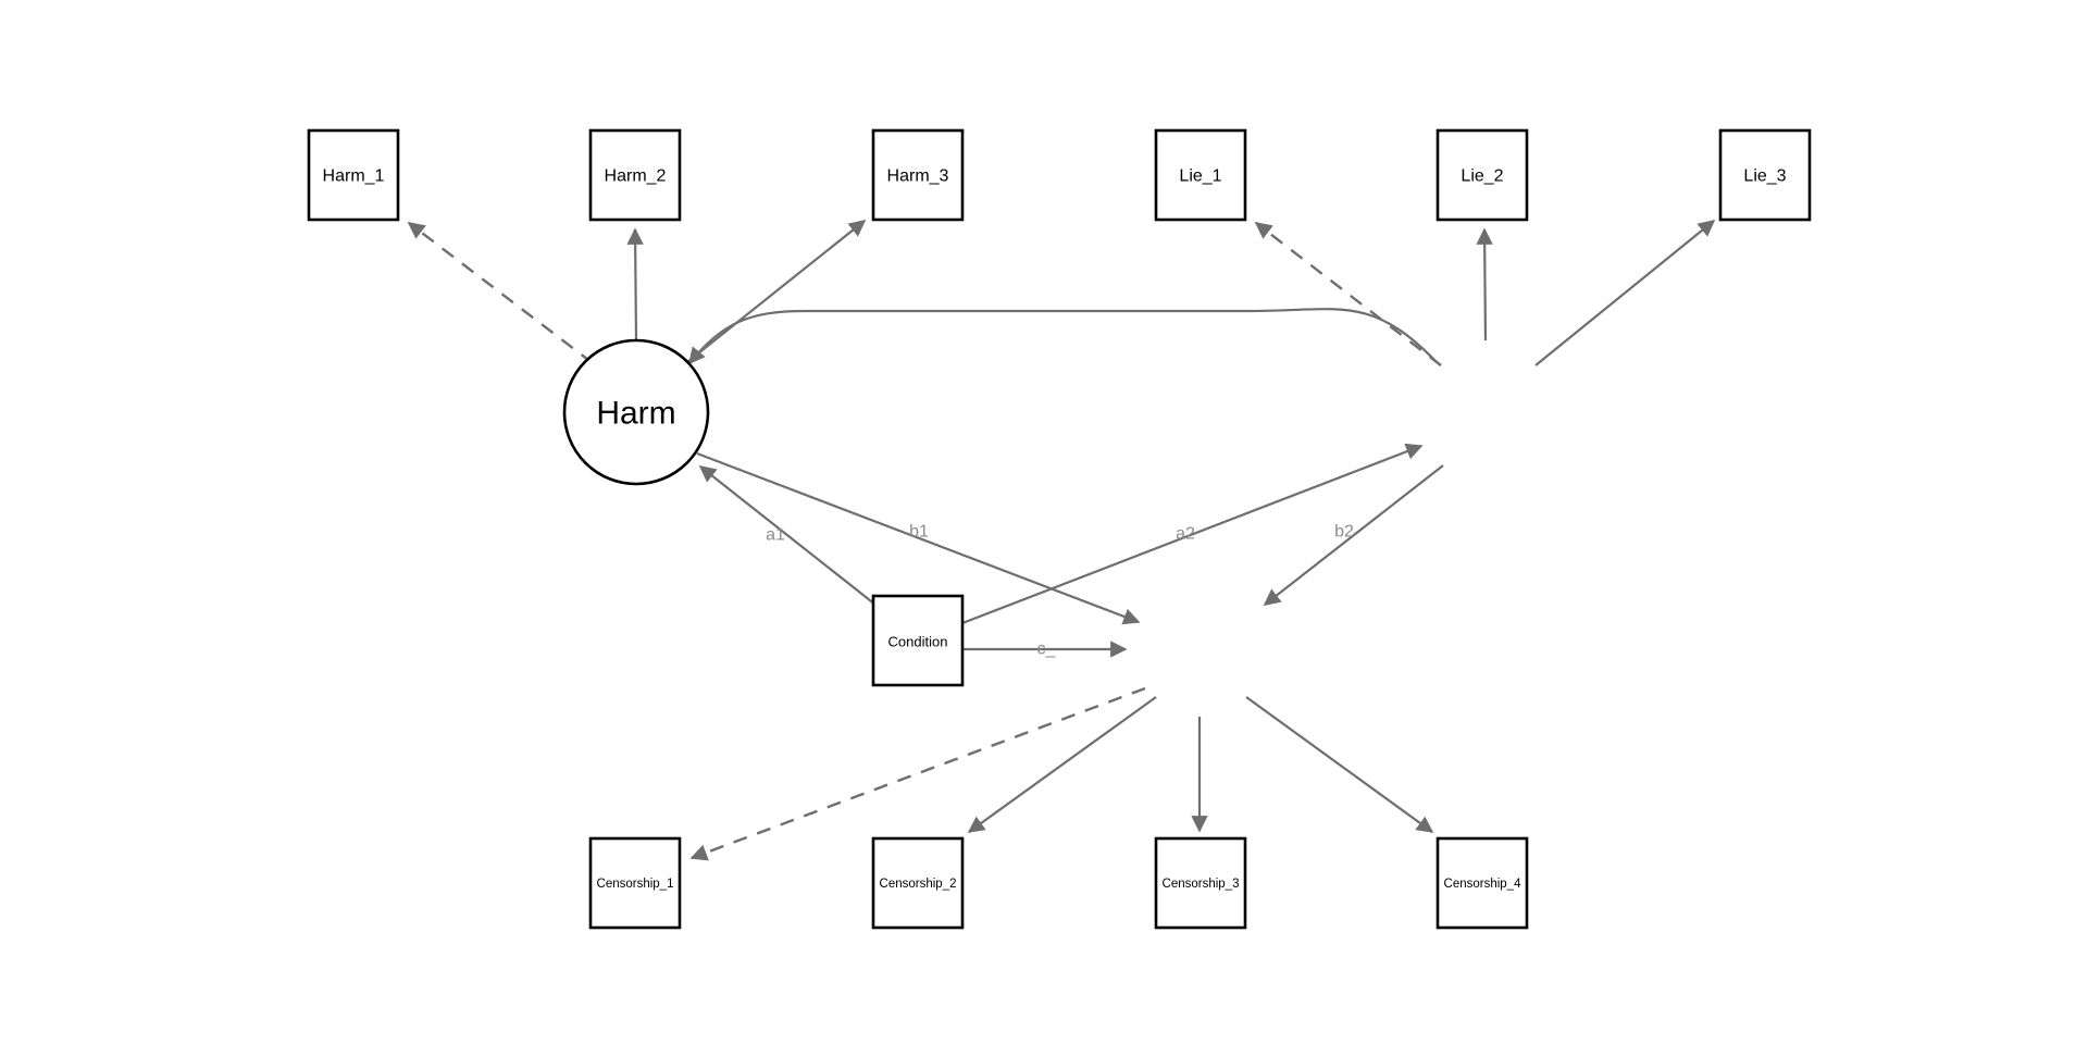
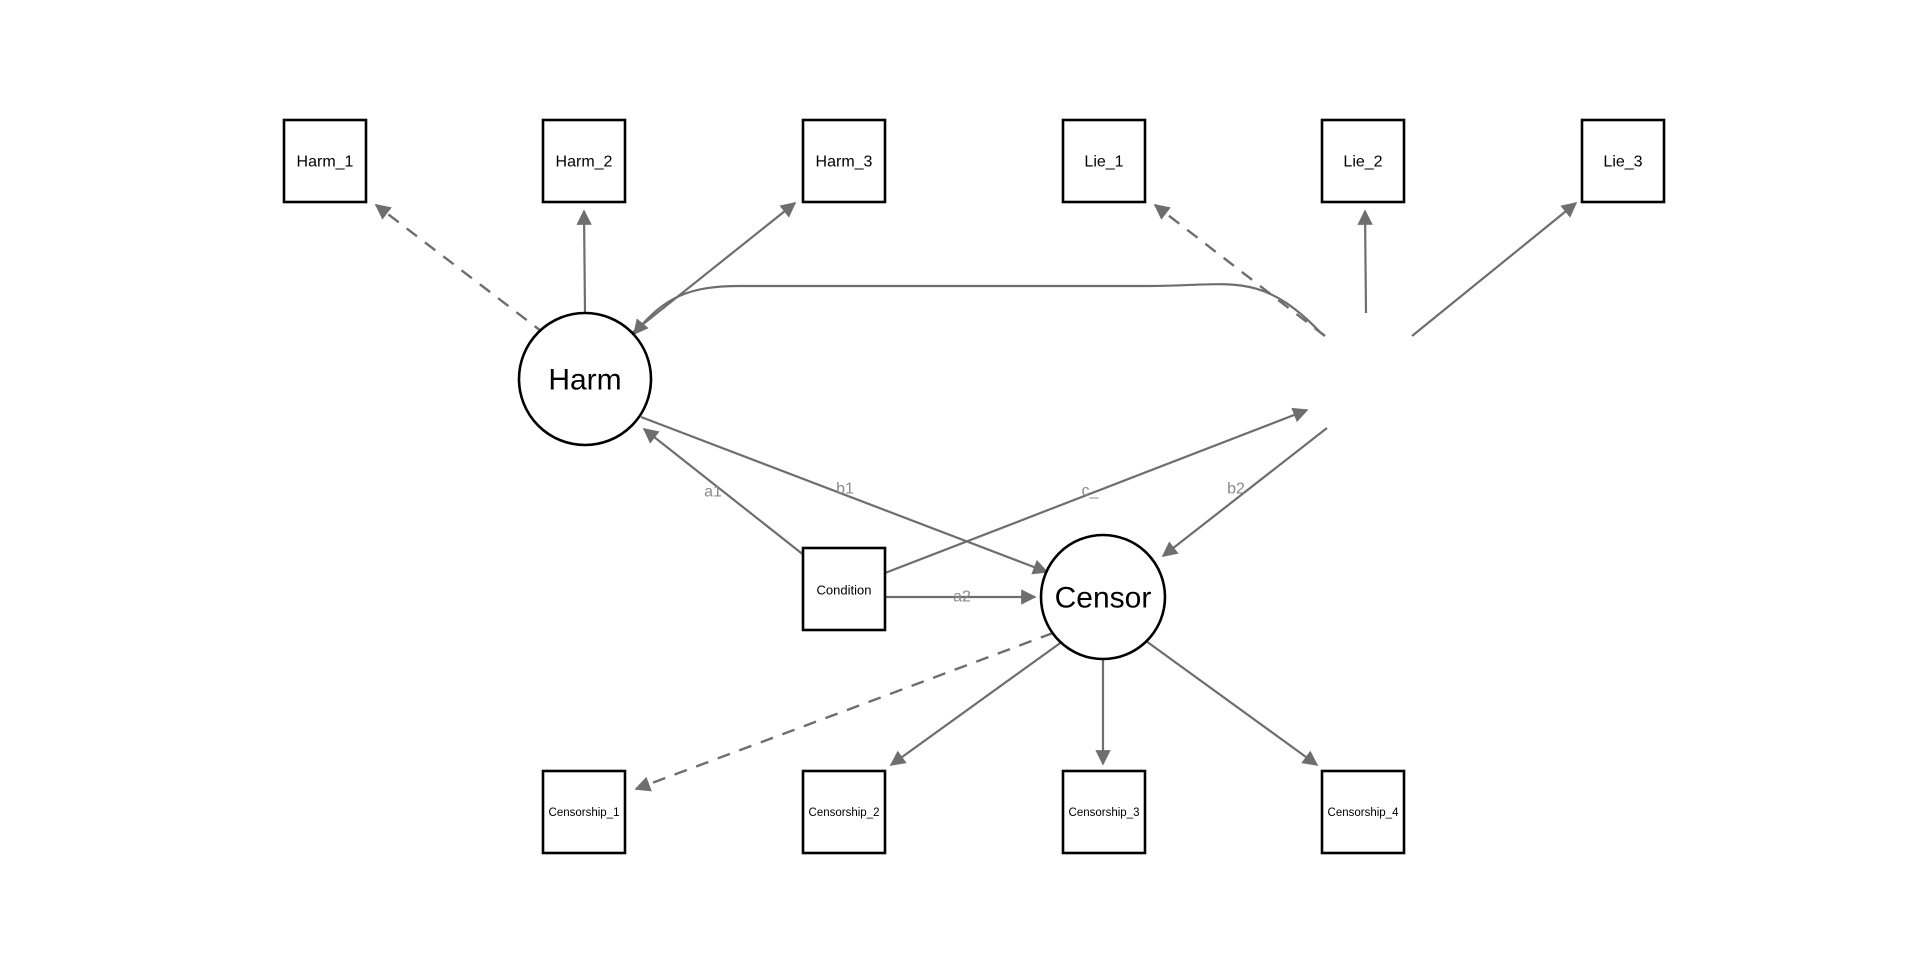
  Harm_1
  Harm_2
  Harm_3
  Lie_1
  Lie_2
  Lie_3
  Censorship_1
  Censorship_2
  Censorship_3
  Censorship_4
  Condition
  Harm
+ Censor
  a1
  b1
- a2
+ c_
  b2
- c_
+ a2
